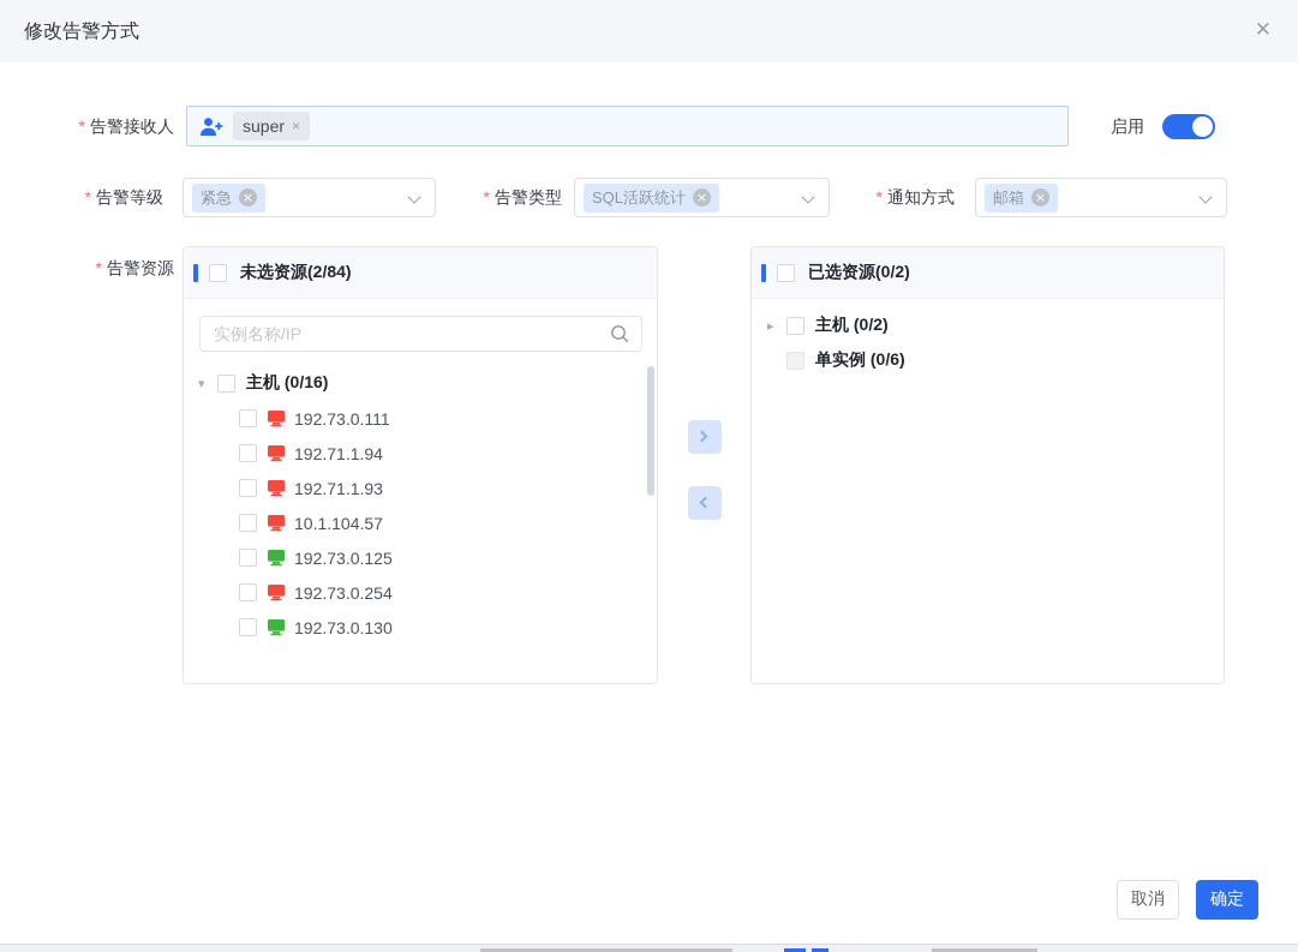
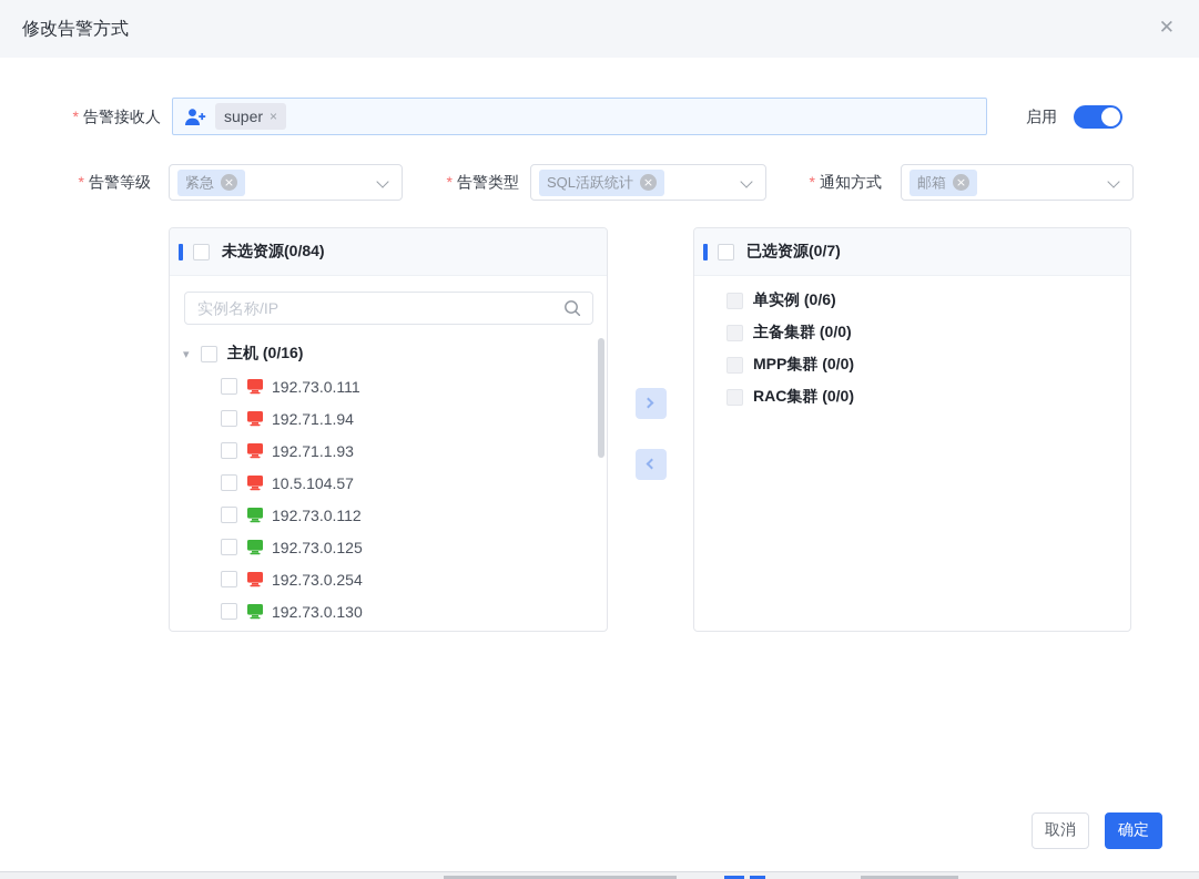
  修改告警方式
  ✕
  * 告警接收人
  super
  ×
  启用
  * 告警等级
  紧急
  ×
  * 告警类型
  SQL活跃统计
  ×
  * 通知方式
  邮箱
  ×
- * 告警资源
- 未选资源(2/84)
+ 未选资源(0/84)
  实例名称/IP
  ▾
  主机 (0/16)
  192.73.0.111
  192.71.1.94
  192.71.1.93
- 10.1.104.57
+ 10.5.104.57
+ 192.73.0.112
  192.73.0.125
  192.73.0.254
  192.73.0.130
- 已选资源(0/2)
+ 已选资源(0/7)
- ▸
- 主机 (0/2)
  单实例 (0/6)
+ 主备集群 (0/0)
+ MPP集群 (0/0)
+ RAC集群 (0/0)
  取消
  确定
